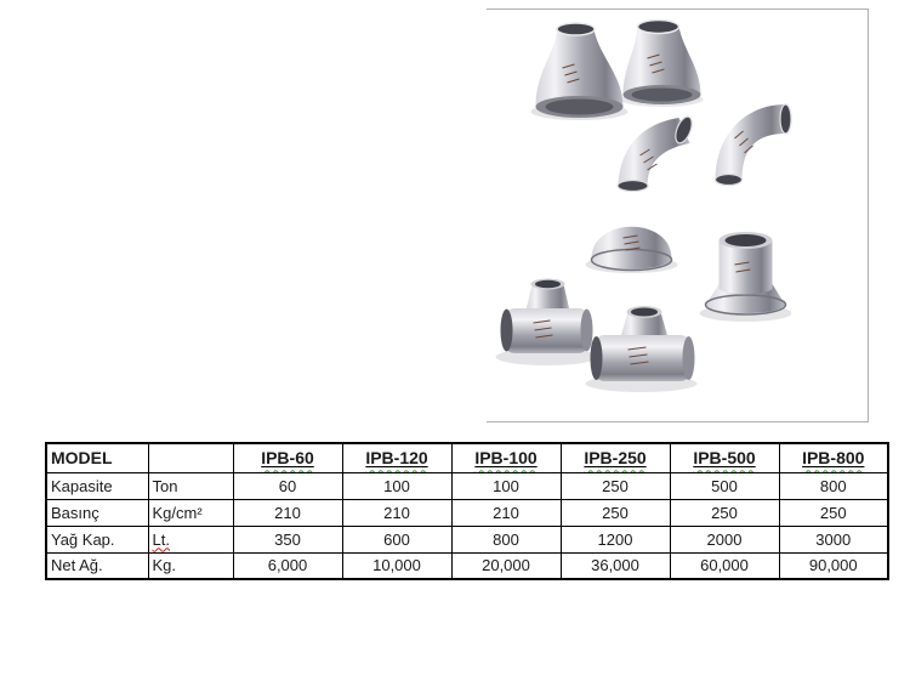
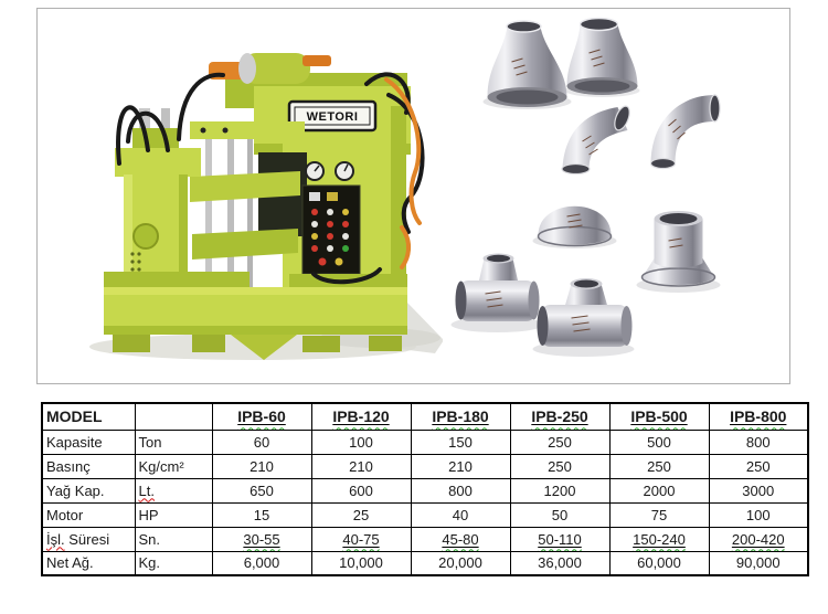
+ WETORI
- MODEL		IPB-60	IPB-120	IPB-100	IPB-250	IPB-500	IPB-800
+ MODEL		IPB-60	IPB-120	IPB-180	IPB-250	IPB-500	IPB-800
- Kapasite	Ton	60	100	100	250	500	800
+ Kapasite	Ton	60	100	150	250	500	800
  Basınç	Kg/cm²	210	210	210	250	250	250
- Yağ Kap.	Lt.	350	600	800	1200	2000	3000
+ Yağ Kap.	Lt.	650	600	800	1200	2000	3000
+ Motor	HP	15	25	40	50	75	100
+ İşl. Süresi	Sn.	30-55	40-75	45-80	50-110	150-240	200-420
  Net Ağ.	Kg.	6,000	10,000	20,000	36,000	60,000	90,000
